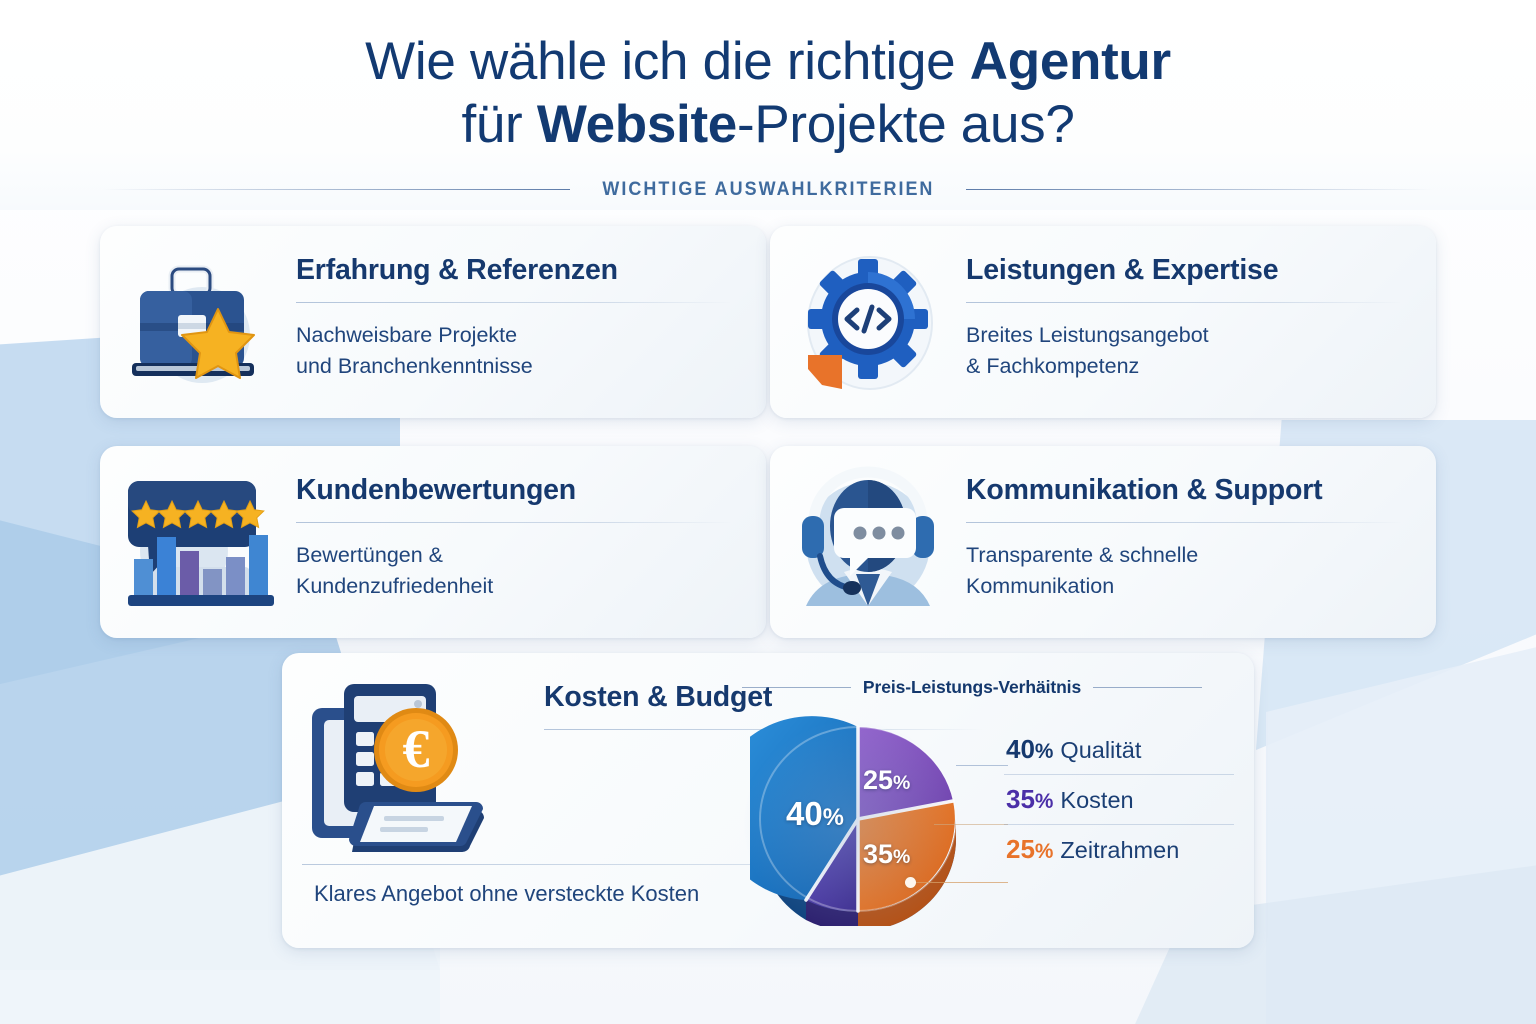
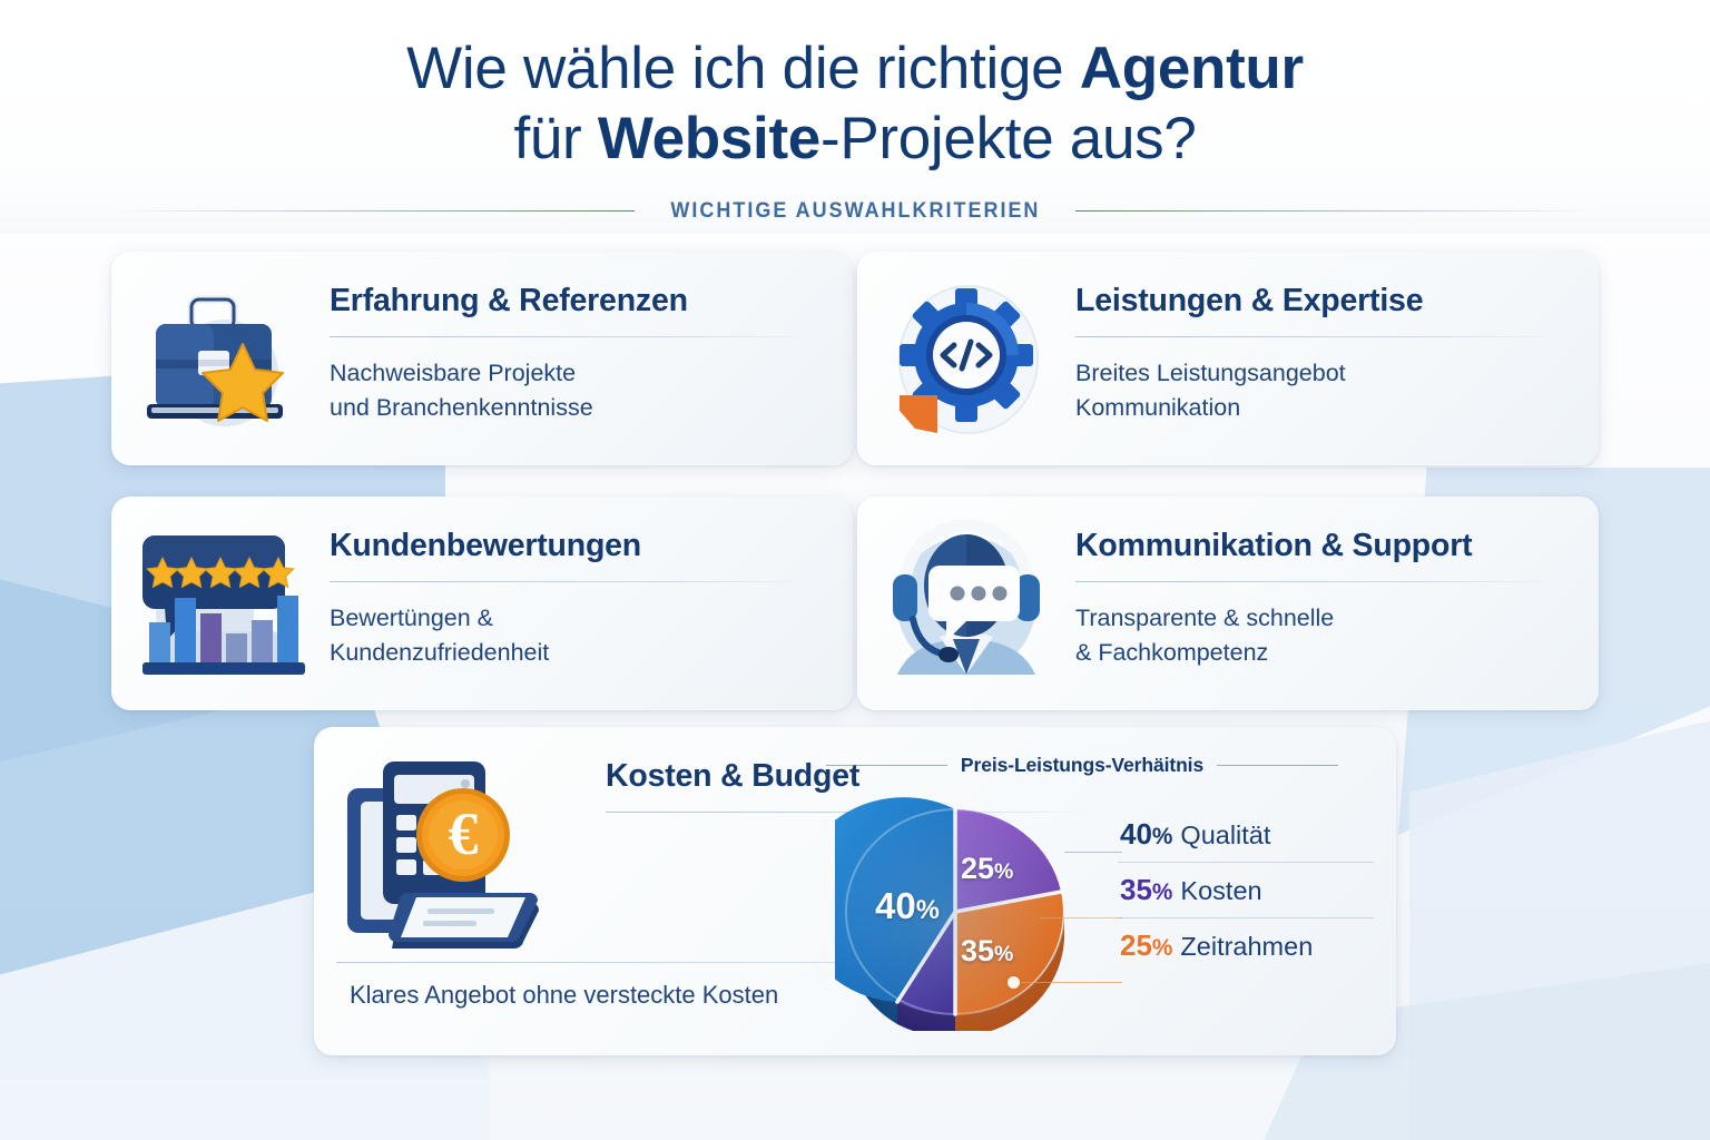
  Wie wähle ich die richtige Agentur
  für Website-Projekte aus?
  WICHTIGE AUSWAHLKRITERIEN
  Erfahrung & Referenzen
  Nachweisbare Projekte
  und Branchenkenntnisse
  Leistungen & Expertise
  Breites Leistungsangebot
- & Fachkompetenz
+ Kommunikation
  Kundenbewertungen
  Bewertüngen &
  Kundenzufriedenheit
  Kommunikation & Support
  Transparente & schnelle
- Kommunikation
+ & Fachkompetenz
  €
  Kosten & Budget
  Klares Angebot ohne versteckte Kosten
  Preis-Leistungs-Verhäitnis
  40%
  25%
  35%
  40% Qualität
  35% Kosten
  25% Zeitrahmen
